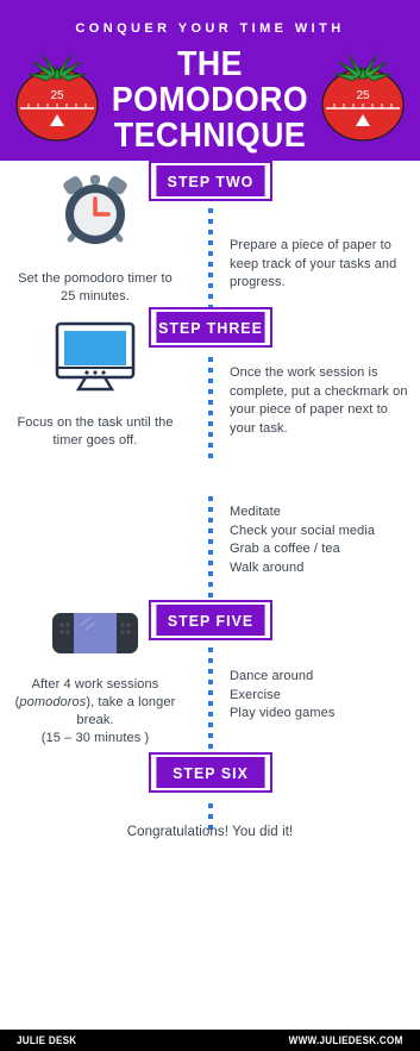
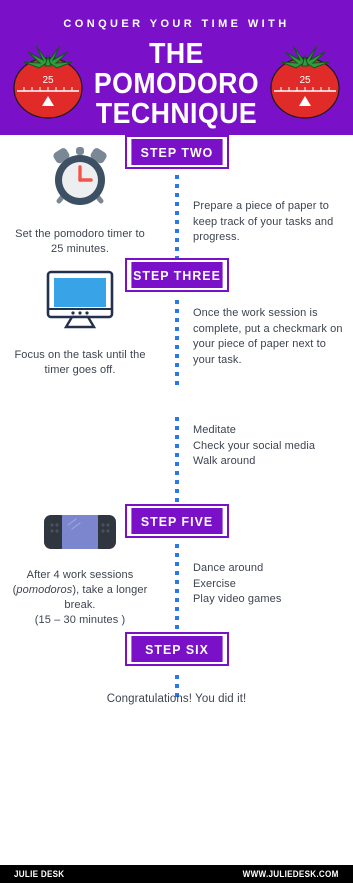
  CONQUER YOUR TIME WITH
  THE POMODORO
  TECHNIQUE
  25
  25
  Set the pomodoro timer to 25 minutes.
  STEP TWO
  Prepare a piece of paper to keep track of your tasks and progress.
  Focus on the task until the timer goes off.
  STEP THREE
  Once the work session is complete, put a checkmark on your piece of paper next to your task.
  Meditate
  Check your social media
- Grab a coffee / tea
  Walk around
  After 4 work sessions
  (pomodoros), take a longer
  break.
  (15 – 30 minutes )
  STEP FIVE
  Dance around
  Exercise
  Play video games
  STEP SIX
  Congratulations! You did it!
  JULIE DESK
  WWW.JULIEDESK.COM
